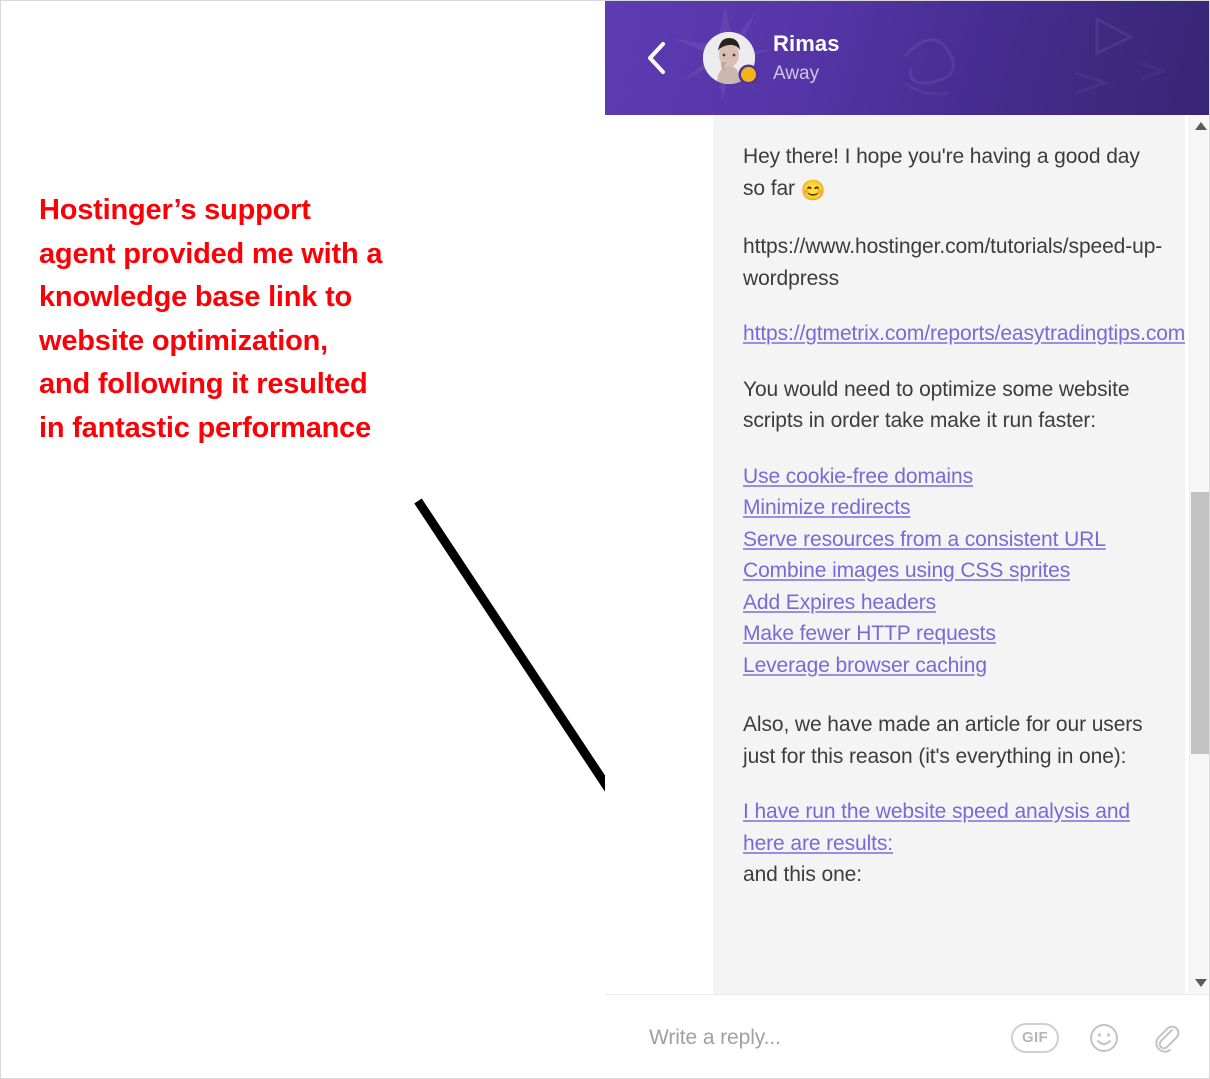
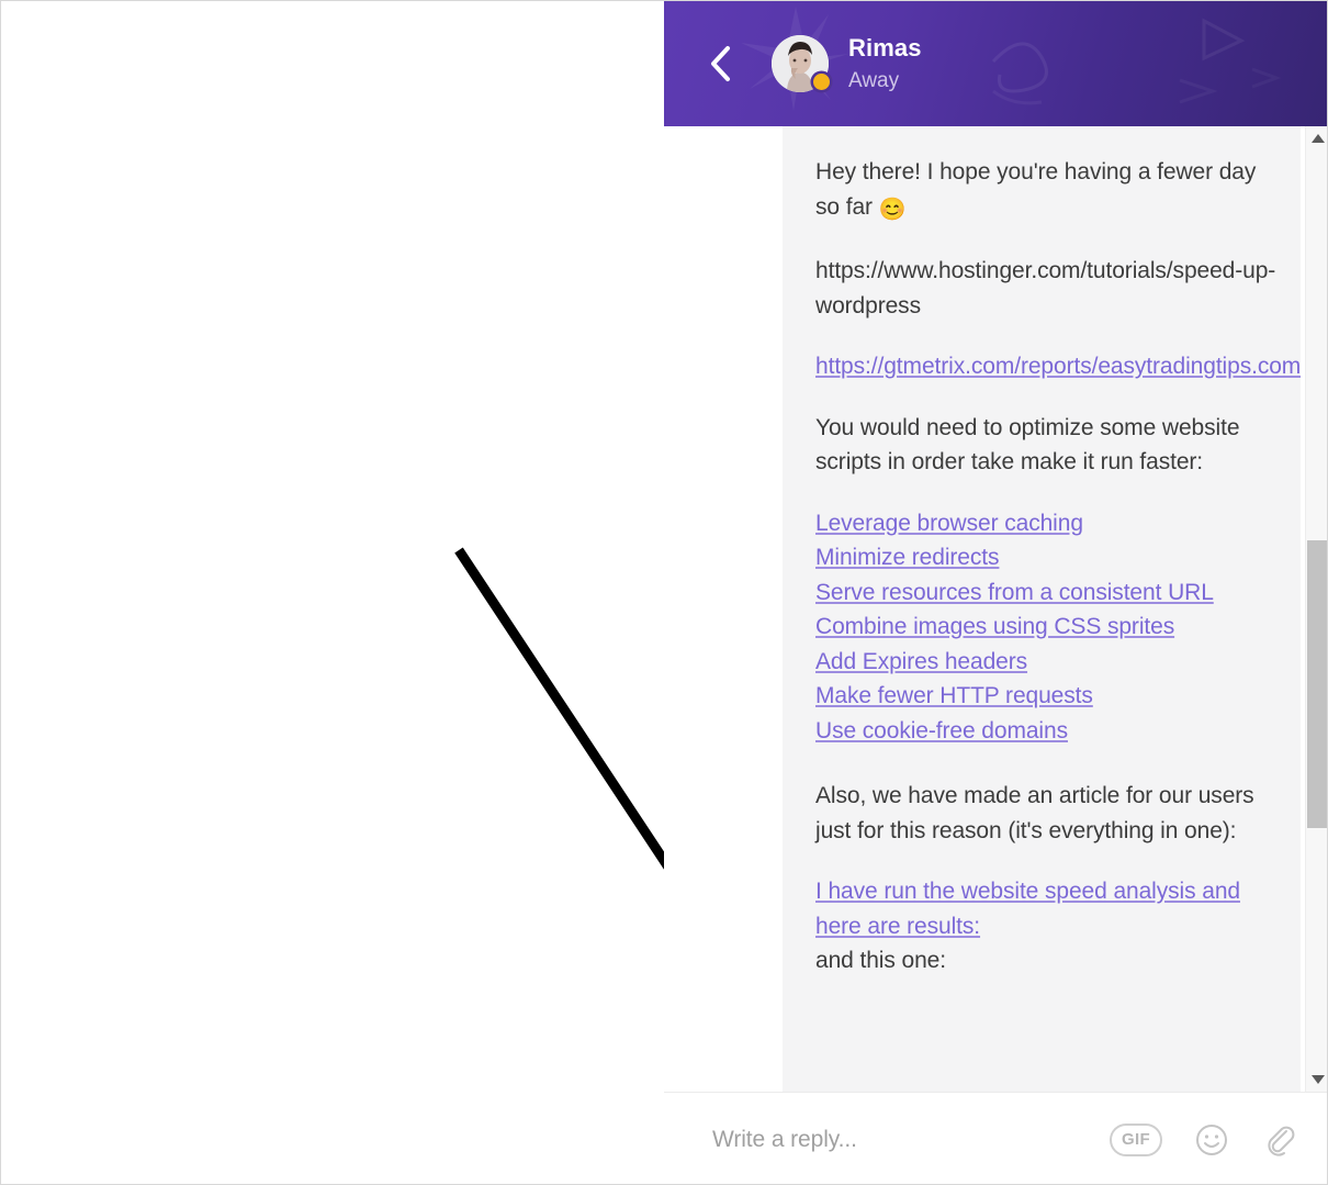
- Hostinger’s support
- agent provided me with a
- knowledge base link to
- website optimization,
- and following it resulted
- in fantastic performance
  Rimas
  Away
- Hey there! I hope you're having a good day so far 😊
+ Hey there! I hope you're having a fewer day so far 😊
  https://www.hostinger.com/tutorials/speed-up-wordpress
  https://gtmetrix.com/reports/easytradingtips.com
  You would need to optimize some website scripts in order take make it run faster:
- Use cookie-free domains
+ Leverage browser caching
  Minimize redirects
  Serve resources from a consistent URL
  Combine images using CSS sprites
  Add Expires headers
  Make fewer HTTP requests
- Leverage browser caching
+ Use cookie-free domains
  Also, we have made an article for our users just for this reason (it's everything in one):
  I have run the website speed analysis and here are results:
  and this one:
  Write a reply...
  GIF
